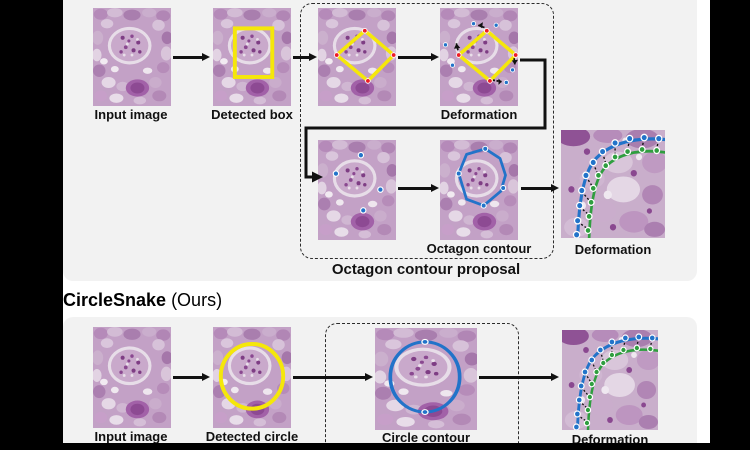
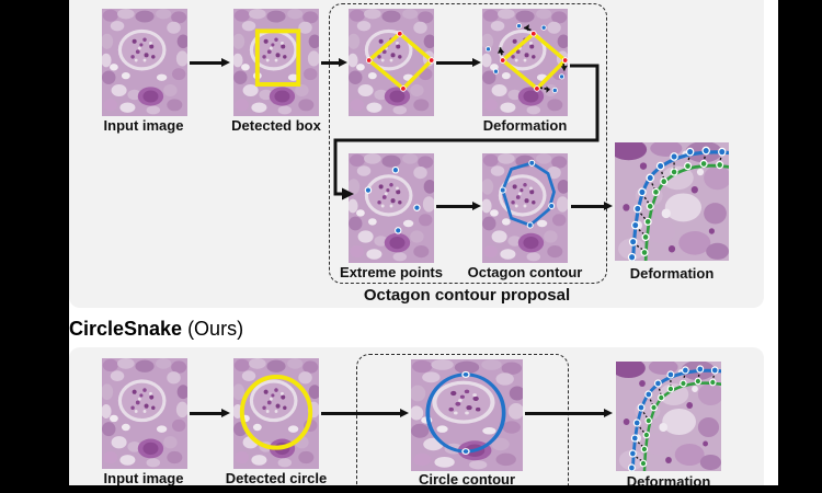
  Input image
  Detected box
  Deformation
+ Extreme points
  Octagon contour
  Deformation
  Octagon contour proposal
  CircleSnake (Ours)
  Input image
  Detected circle
  Circle contour
  Deformation
